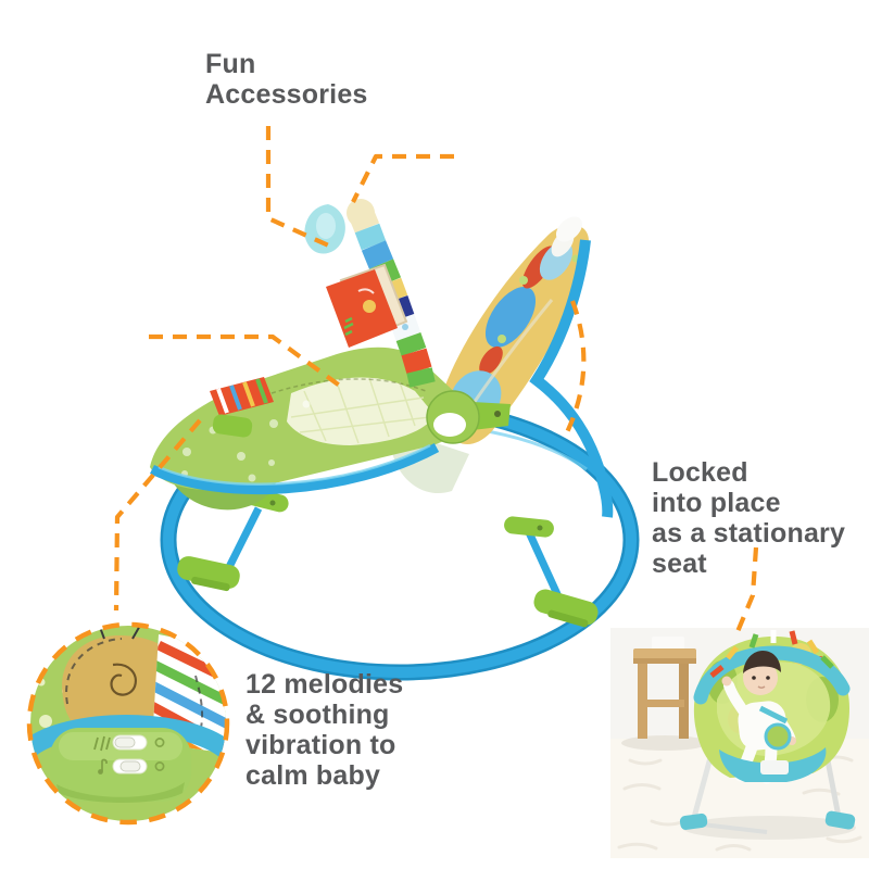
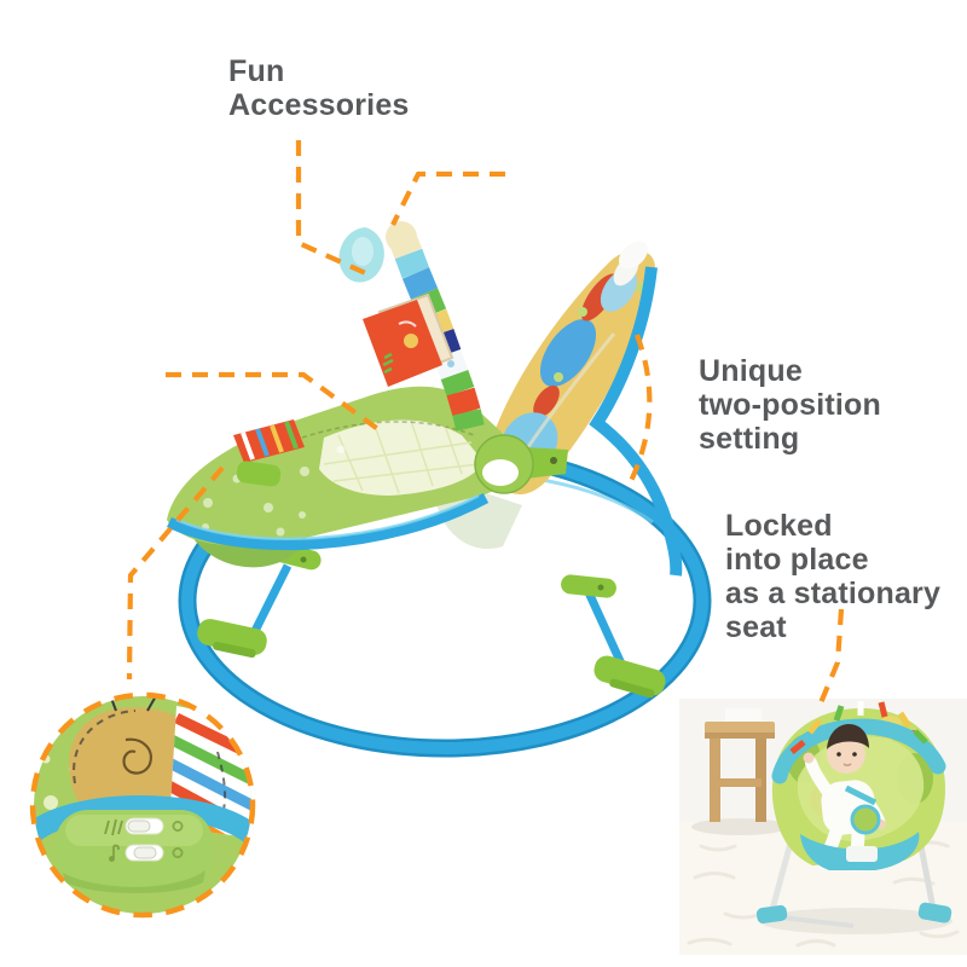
  Fun
  Accessories
+ Unique
+ two-position
+ setting
  Locked
  into place
  as a stationary
  seat
- 12 melodies
- & soothing
- vibration to
- calm baby
